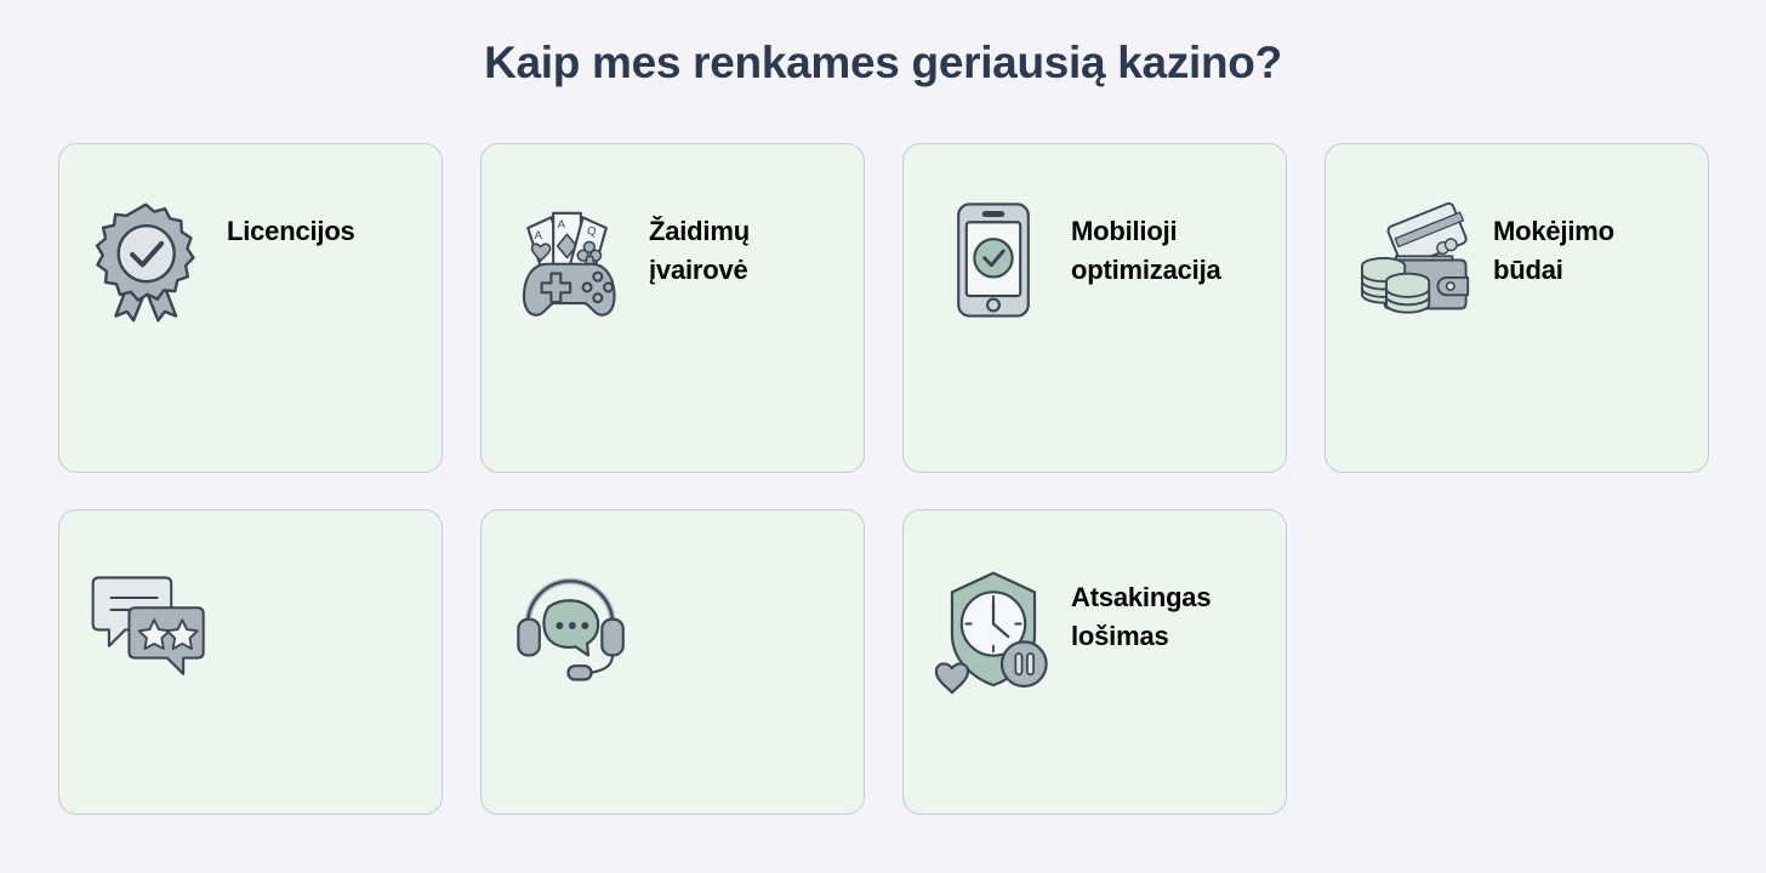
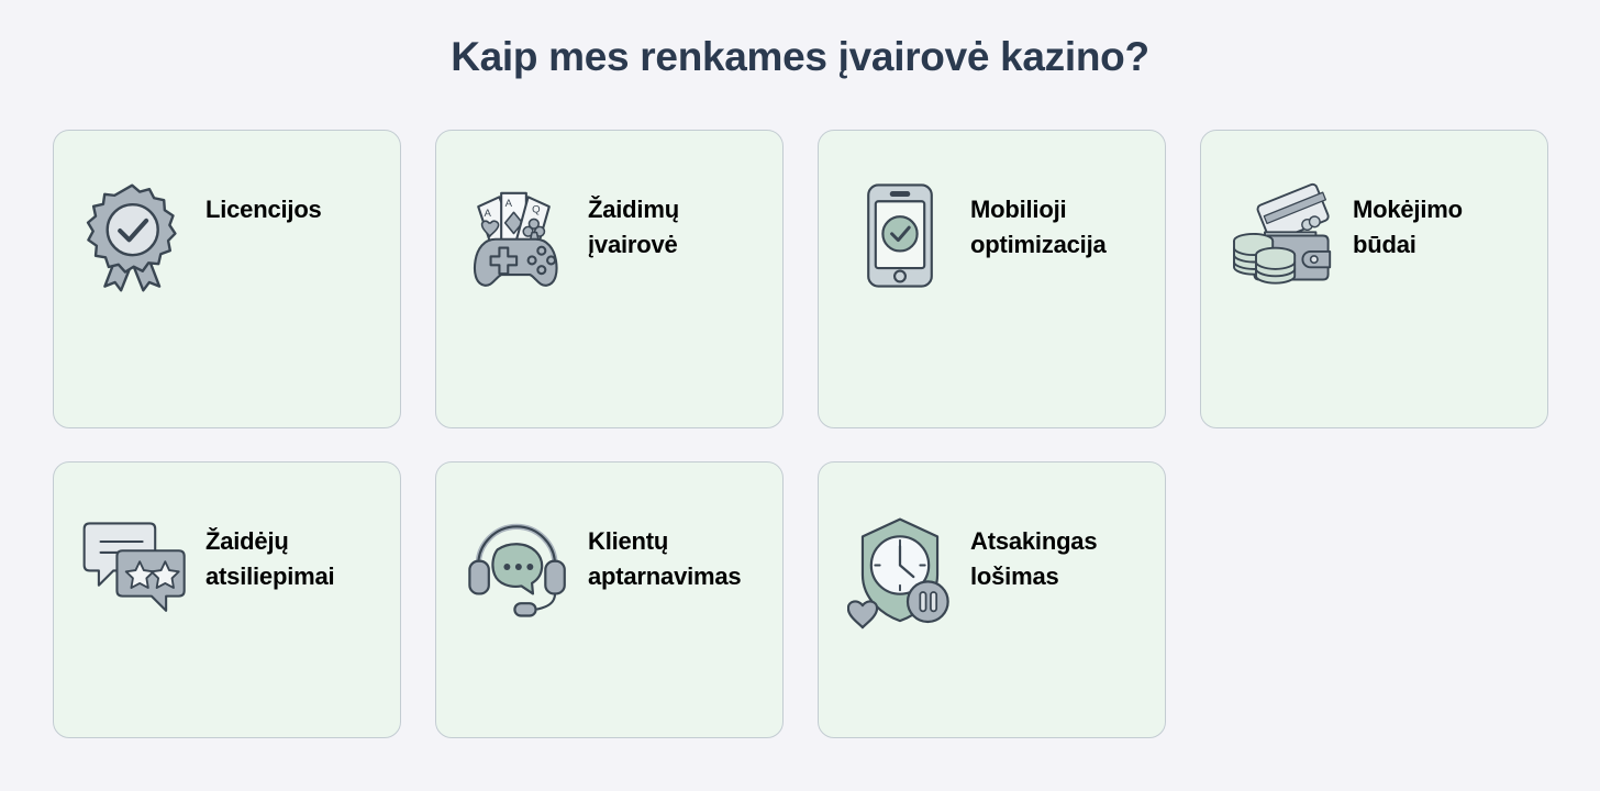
- Kaip mes renkames geriausią kazino?
+ Kaip mes renkames įvairovė kazino?
  Licencijos
  A
  A
  Q
  Žaidimų
  įvairovė
  Mobilioji
  optimizacija
  Mokėjimo
  būdai
+ Žaidėjų
+ atsiliepimai
+ Klientų
+ aptarnavimas
  Atsakingas
  lošimas
